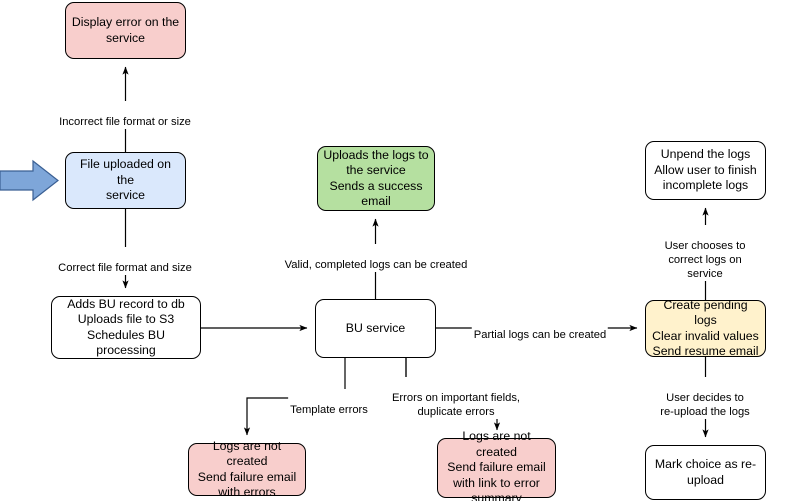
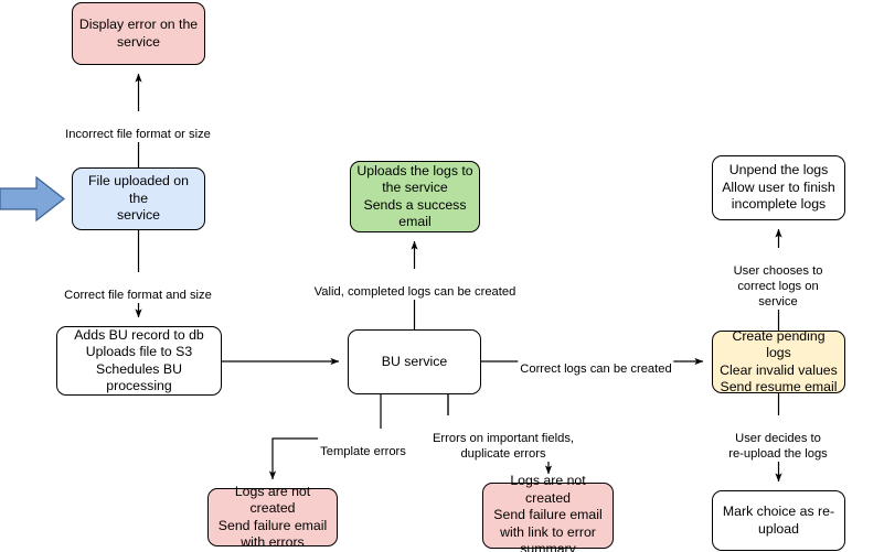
  Display error on the
  service
  File uploaded on the
  service
  Adds BU record to db
  Uploads file to S3
  Schedules BU processing
  Uploads the logs to
  the service
  Sends a success
  email
  BU service
  Unpend the logs
  Allow user to finish
  incomplete logs
  Create pending logs
  Clear invalid values
  Send resume email
  Logs are not created
  Send failure email
  with errors
  Logs are not created
  Send failure email
  with link to error
  summary
  Mark choice as re-
  upload
  Incorrect file format or size
  Correct file format and size
  Valid, completed logs can be created
- Partial logs can be created
+ Correct logs can be created
  User chooses to correct logs on service
  Template errors
  Errors on important fields,
  duplicate errors
  User decides to re-upload the logs
